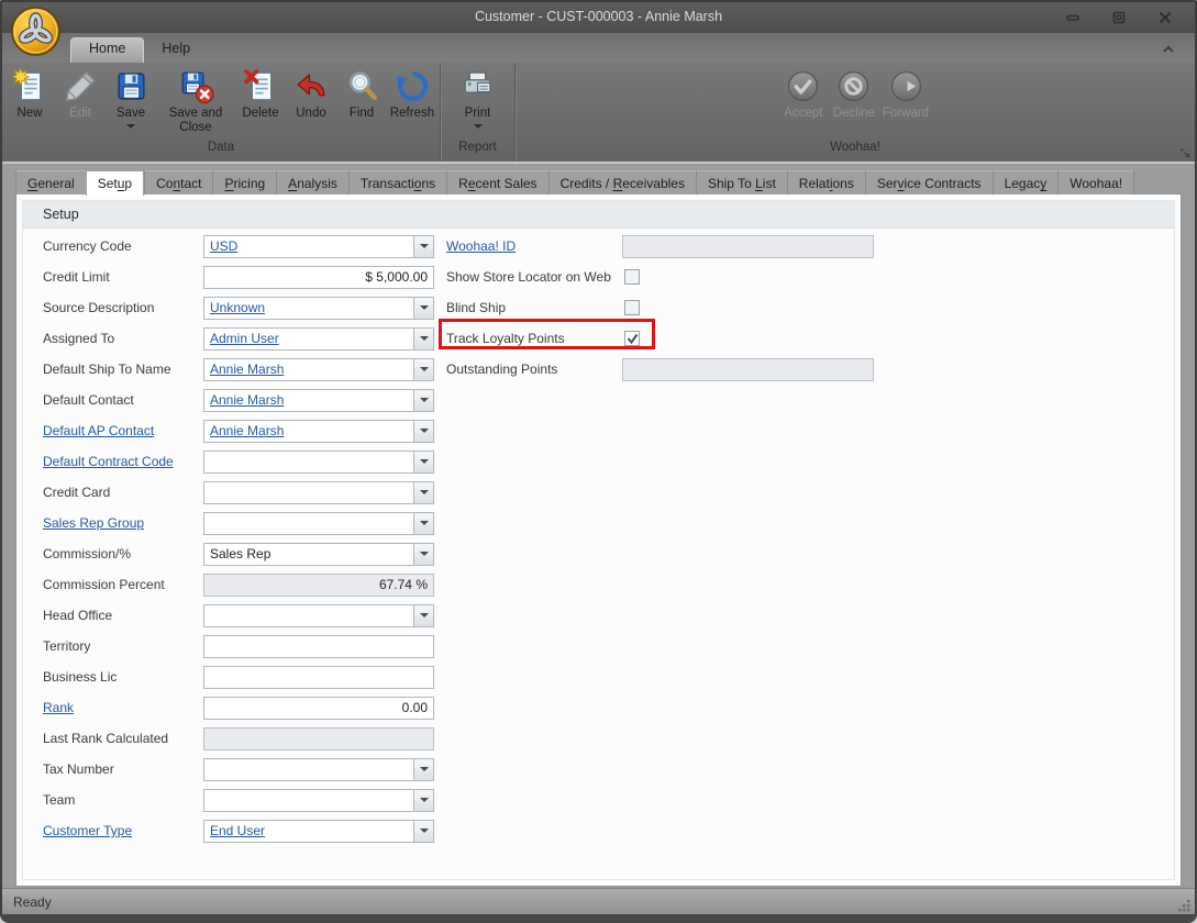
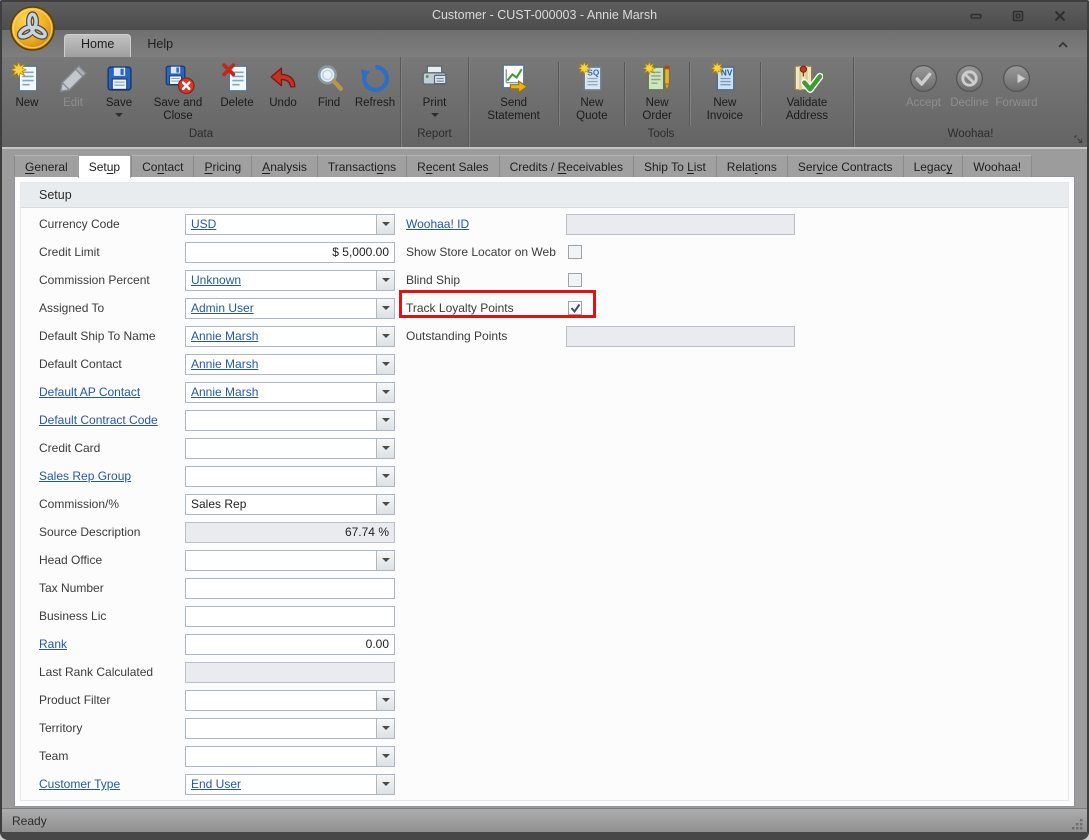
  Customer - CUST-000003 - Annie Marsh
  Home
  Help
  New
  Edit
  Save
  Save and Close
  Delete
  Undo
  Find
  Refresh
  Data
  Print
  Report
+ Send Statement
+ New Quote
+ New Order
+ New Invoice
+ Validate Address
+ Tools
  Accept
  Decline
  Forward
  Woohaa!
  General
  Setup
  Contact
  Pricing
  Analysis
  Transactions
  Recent Sales
  Credits / Receivables
  Ship To List
  Relations
  Service Contracts
  Legacy
  Woohaa!
  Setup
  Currency Code
  USD
  Credit Limit
  $ 5,000.00
- Source Description
+ Commission Percent
  Unknown
  Assigned To
  Admin User
  Default Ship To Name
  Annie Marsh
  Default Contact
  Annie Marsh
  Default AP Contact
  Annie Marsh
  Default Contract Code
  Credit Card
  Sales Rep Group
  Commission/%
  Sales Rep
- Commission Percent
+ Source Description
  67.74 %
  Head Office
- Territory
+ Tax Number
  Business Lic
  Rank
  0.00
  Last Rank Calculated
+ Product Filter
- Tax Number
+ Territory
  Team
  Customer Type
  End User
  Woohaa! ID
  Show Store Locator on Web
  Blind Ship
  Track Loyalty Points
  Outstanding Points
  Ready
